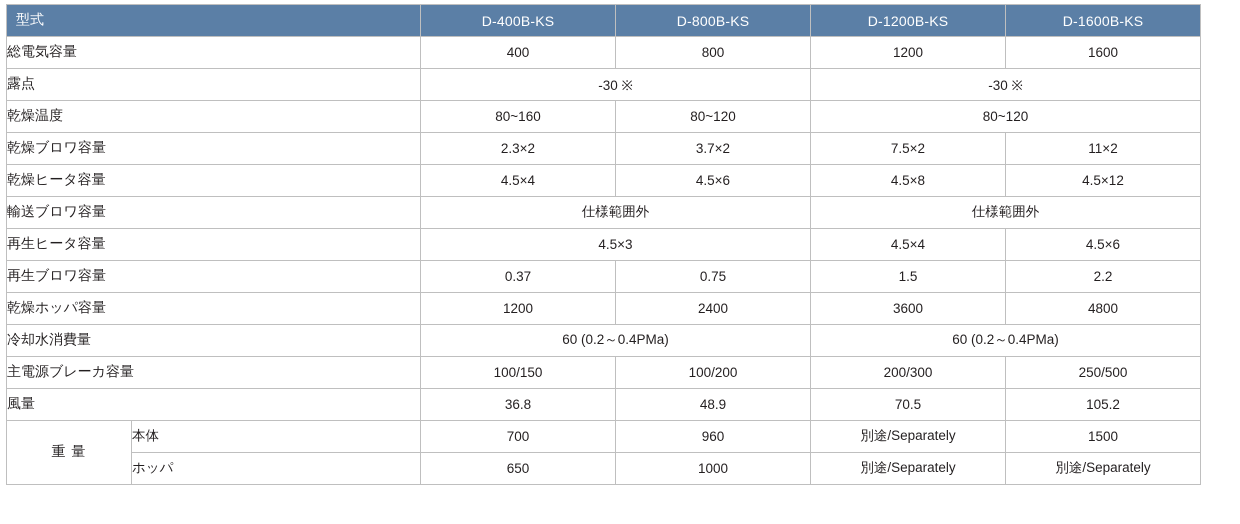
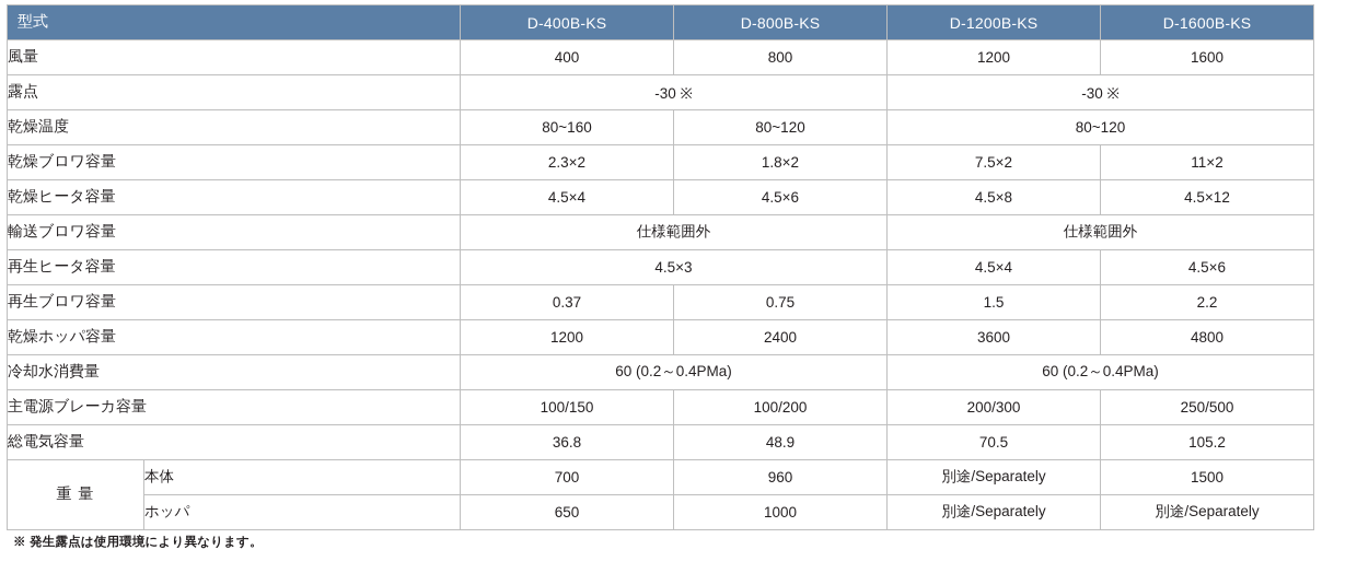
  型式	D-400B-KS	D-800B-KS	D-1200B-KS	D-1600B-KS
- 総電気容量	400	800	1200	1600
+ 風量	400	800	1200	1600
  露点	-30 ※	-30 ※
  乾燥温度	80~160	80~120	80~120
- 乾燥ブロワ容量	2.3×2	3.7×2	7.5×2	11×2
+ 乾燥ブロワ容量	2.3×2	1.8×2	7.5×2	11×2
  乾燥ヒータ容量	4.5×4	4.5×6	4.5×8	4.5×12
  輸送ブロワ容量	仕様範囲外	仕様範囲外
  再生ヒータ容量	4.5×3	4.5×4	4.5×6
  再生ブロワ容量	0.37	0.75	1.5	2.2
  乾燥ホッパ容量	1200	2400	3600	4800
  冷却水消費量	60 (0.2～0.4PMa)	60 (0.2～0.4PMa)
  主電源ブレーカ容量	100/150	100/200	200/300	250/500
- 風量	36.8	48.9	70.5	105.2
+ 総電気容量	36.8	48.9	70.5	105.2
  重 量	本体	700	960	別途/Separately	1500
  ホッパ	650	1000	別途/Separately	別途/Separately
+ ※ 発生露点は使用環境により異なります。
